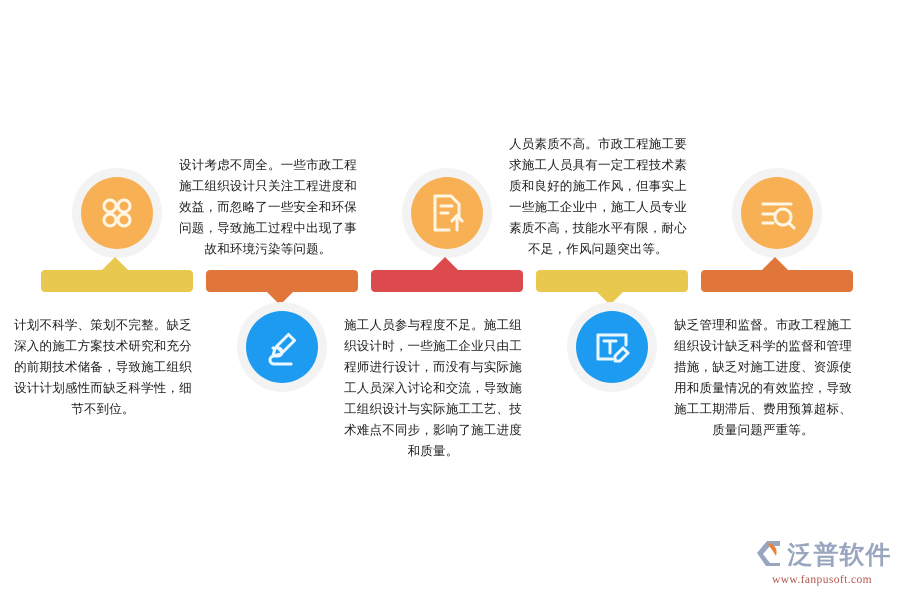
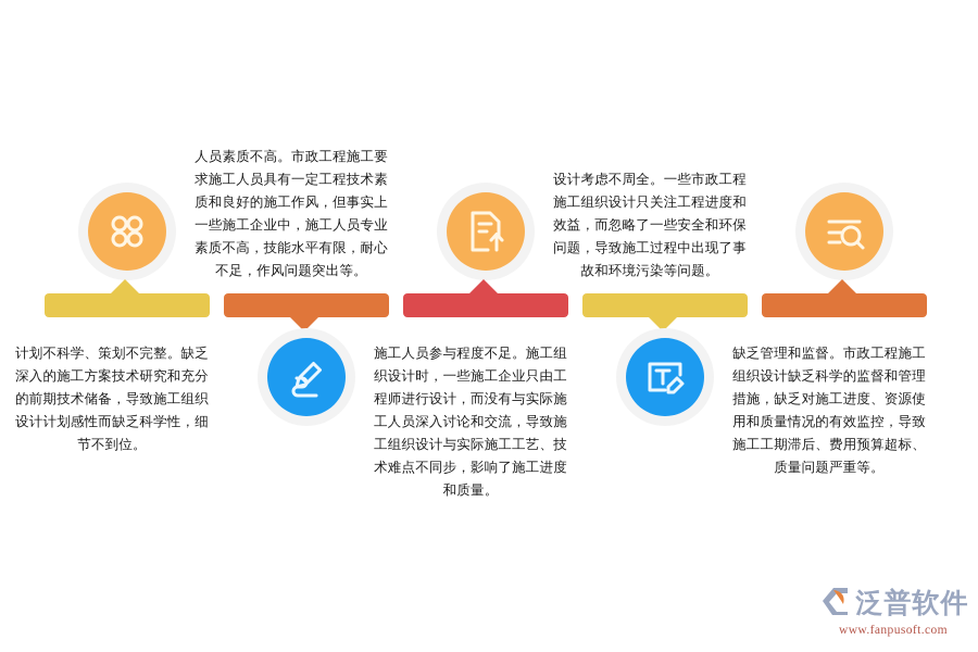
  计划不科学、策划不完整。缺乏深入的施工方案技术研究和充分的前期技术储备，导致施工组织设计计划感性而缺乏科学性，细节不到位。
- 设计考虑不周全。一些市政工程施工组织设计只关注工程进度和效益，而忽略了一些安全和环保问题，导致施工过程中出现了事故和环境污染等问题。
+ 人员素质不高。市政工程施工要求施工人员具有一定工程技术素质和良好的施工作风，但事实上一些施工企业中，施工人员专业素质不高，技能水平有限，耐心不足，作风问题突出等。
  施工人员参与程度不足。施工组织设计时，一些施工企业只由工程师进行设计，而没有与实际施工人员深入讨论和交流，导致施工组织设计与实际施工工艺、技术难点不同步，影响了施工进度和质量。
- 人员素质不高。市政工程施工要求施工人员具有一定工程技术素质和良好的施工作风，但事实上一些施工企业中，施工人员专业素质不高，技能水平有限，耐心不足，作风问题突出等。
+ 设计考虑不周全。一些市政工程施工组织设计只关注工程进度和效益，而忽略了一些安全和环保问题，导致施工过程中出现了事故和环境污染等问题。
  缺乏管理和监督。市政工程施工组织设计缺乏科学的监督和管理措施，缺乏对施工进度、资源使用和质量情况的有效监控，导致施工工期滞后、费用预算超标、质量问题严重等。
  泛普软件
  www.fanpusoft.com
